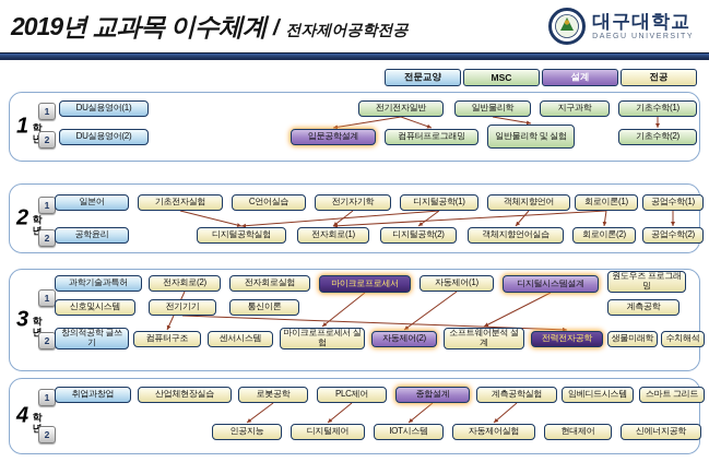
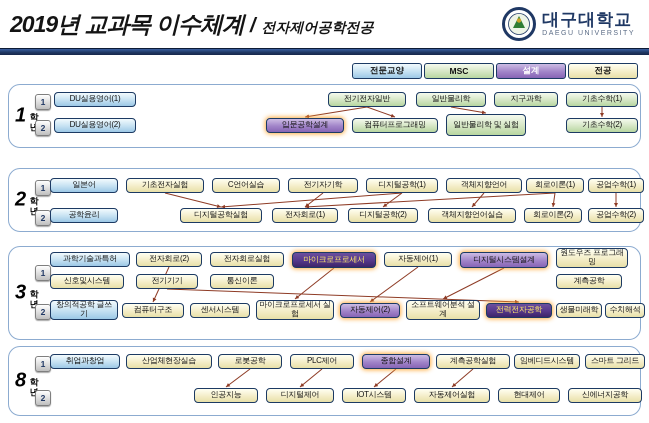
  2019년 교과목 이수체계
  /
  전자제어공학전공
  대구대학교
  전문교양
  MSC
  설계
  전공
  1
  1
  2
  2
  1
  2
  3
  1
  2
- 4
+ 8
  1
  2
  DU실용영어(1)
  전기전자일반
  일반물리학
  지구과학
  기초수학(1)
  DU실용영어(2)
  입문공학설계
  컴퓨터프로그래밍
  일반물리학 및 실험
  기초수학(2)
  일본어
  기초전자실험
  C언어실습
  전기자기학
  디지털공학(1)
  객체지향언어
  회로이론(1)
  공업수학(1)
  공학윤리
  디지털공학실험
  전자회로(1)
  디지털공학(2)
  객체지향언어실습
  회로이론(2)
  공업수학(2)
  과학기술과특허
  전자회로(2)
  전자회로실험
  마이크로프로세서
  자동제어(1)
  디지털시스템설계
  원도우즈 프로그래밍
  신호및시스템
  전기기기
  통신이론
  계측공학
  창의적공학 글쓰기
  컴퓨터구조
  센서시스템
  마이크로프로세서 실험
  자동제어(2)
  소프트웨어분석 설계
  전력전자공학
  생물미래학
  수치해석
  취업과창업
  산업체현장실습
  로봇공학
  PLC제어
  종합설계
  계측공학실험
  임베디드시스템
  스마트 그리드
  인공지능
  디지털제어
  IOT시스템
  자동제어실험
  현대제어
  신에너지공학
